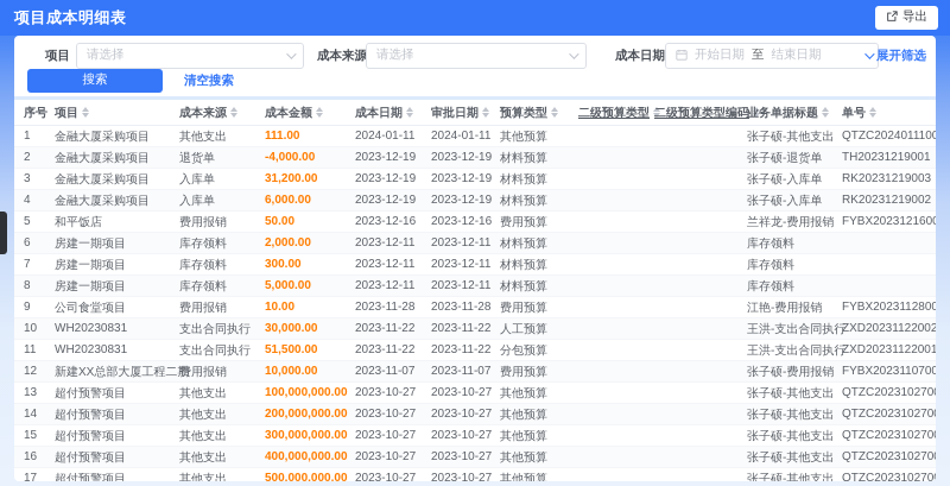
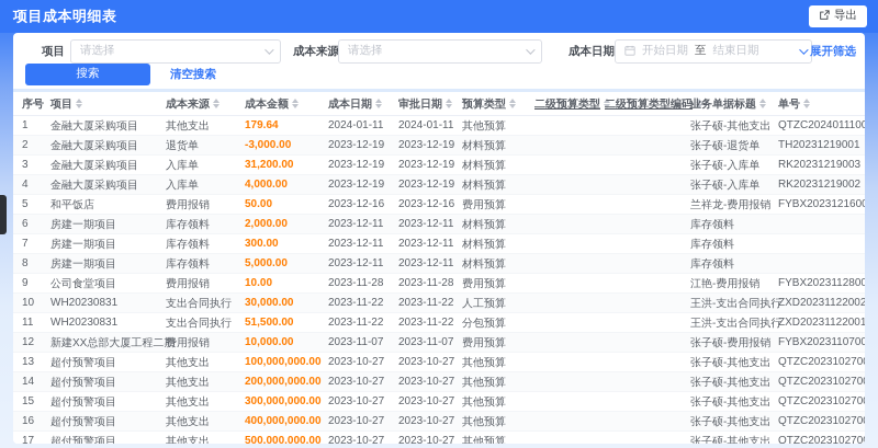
  项目成本明细表
  导出
  项目
  请选择
  成本来源
  请选择
  成本日期
  开始日期
  至
  结束日期
  展开筛选
  搜索
  清空搜索
  序号
  项目
  成本来源
  成本金额
  成本日期
  审批日期
  预算类型
  二级预算类型
  二级预算类型编码
  业务单据标题
  单号
  1
  金融大厦采购项目
  其他支出
- 111.00
+ 179.64
  2024-01-11
  2024-01-11
  其他预算
  张子硕-其他支出
  QTZC2024011100
  2
  金融大厦采购项目
  退货单
- -4,000.00
+ -3,000.00
  2023-12-19
  2023-12-19
  材料预算
  张子硕-退货单
  TH20231219001
  3
  金融大厦采购项目
  入库单
  31,200.00
  2023-12-19
  2023-12-19
  材料预算
  张子硕-入库单
  RK20231219003
  4
  金融大厦采购项目
  入库单
- 6,000.00
+ 4,000.00
  2023-12-19
  2023-12-19
  材料预算
  张子硕-入库单
  RK20231219002
  5
  和平饭店
  费用报销
  50.00
  2023-12-16
  2023-12-16
  费用预算
  兰祥龙-费用报销
  FYBX2023121600
  6
  房建一期项目
  库存领料
  2,000.00
  2023-12-11
  2023-12-11
  材料预算
  库存领料
  7
  房建一期项目
  库存领料
  300.00
  2023-12-11
  2023-12-11
  材料预算
  库存领料
  8
  房建一期项目
  库存领料
  5,000.00
  2023-12-11
  2023-12-11
  材料预算
  库存领料
  9
  公司食堂项目
  费用报销
  10.00
  2023-11-28
  2023-11-28
  费用预算
  江艳-费用报销
  FYBX2023112800
  10
  WH20230831
  支出合同执行
  30,000.00
  2023-11-22
  2023-11-22
  人工预算
  王洪-支出合同执行
  ZXD20231122002
  11
  WH20230831
  支出合同执行
  51,500.00
  2023-11-22
  2023-11-22
  分包预算
  王洪-支出合同执行
  ZXD20231122001
  12
  新建XX总部大厦工程二
  费用报销
  10,000.00
  2023-11-07
  2023-11-07
  费用预算
  张子硕-费用报销
  FYBX2023110700
  13
  超付预警项目
  其他支出
  100,000,000.00
  2023-10-27
  2023-10-27
  其他预算
  张子硕-其他支出
  QTZC202310270
  14
  超付预警项目
  其他支出
  200,000,000.00
  2023-10-27
  2023-10-27
  其他预算
  张子硕-其他支出
  QTZC202310270
  15
  超付预警项目
  其他支出
  300,000,000.00
  2023-10-27
  2023-10-27
  其他预算
  张子硕-其他支出
  QTZC202310270
  16
  超付预警项目
  其他支出
  400,000,000.00
  2023-10-27
  2023-10-27
  其他预算
  张子硕-其他支出
  QTZC202310270
  17
  超付预警项目
  其他支出
  500,000,000.00
  2023-10-27
  2023-10-27
  其他预算
  张子硕-其他支出
  QTZC202310270
